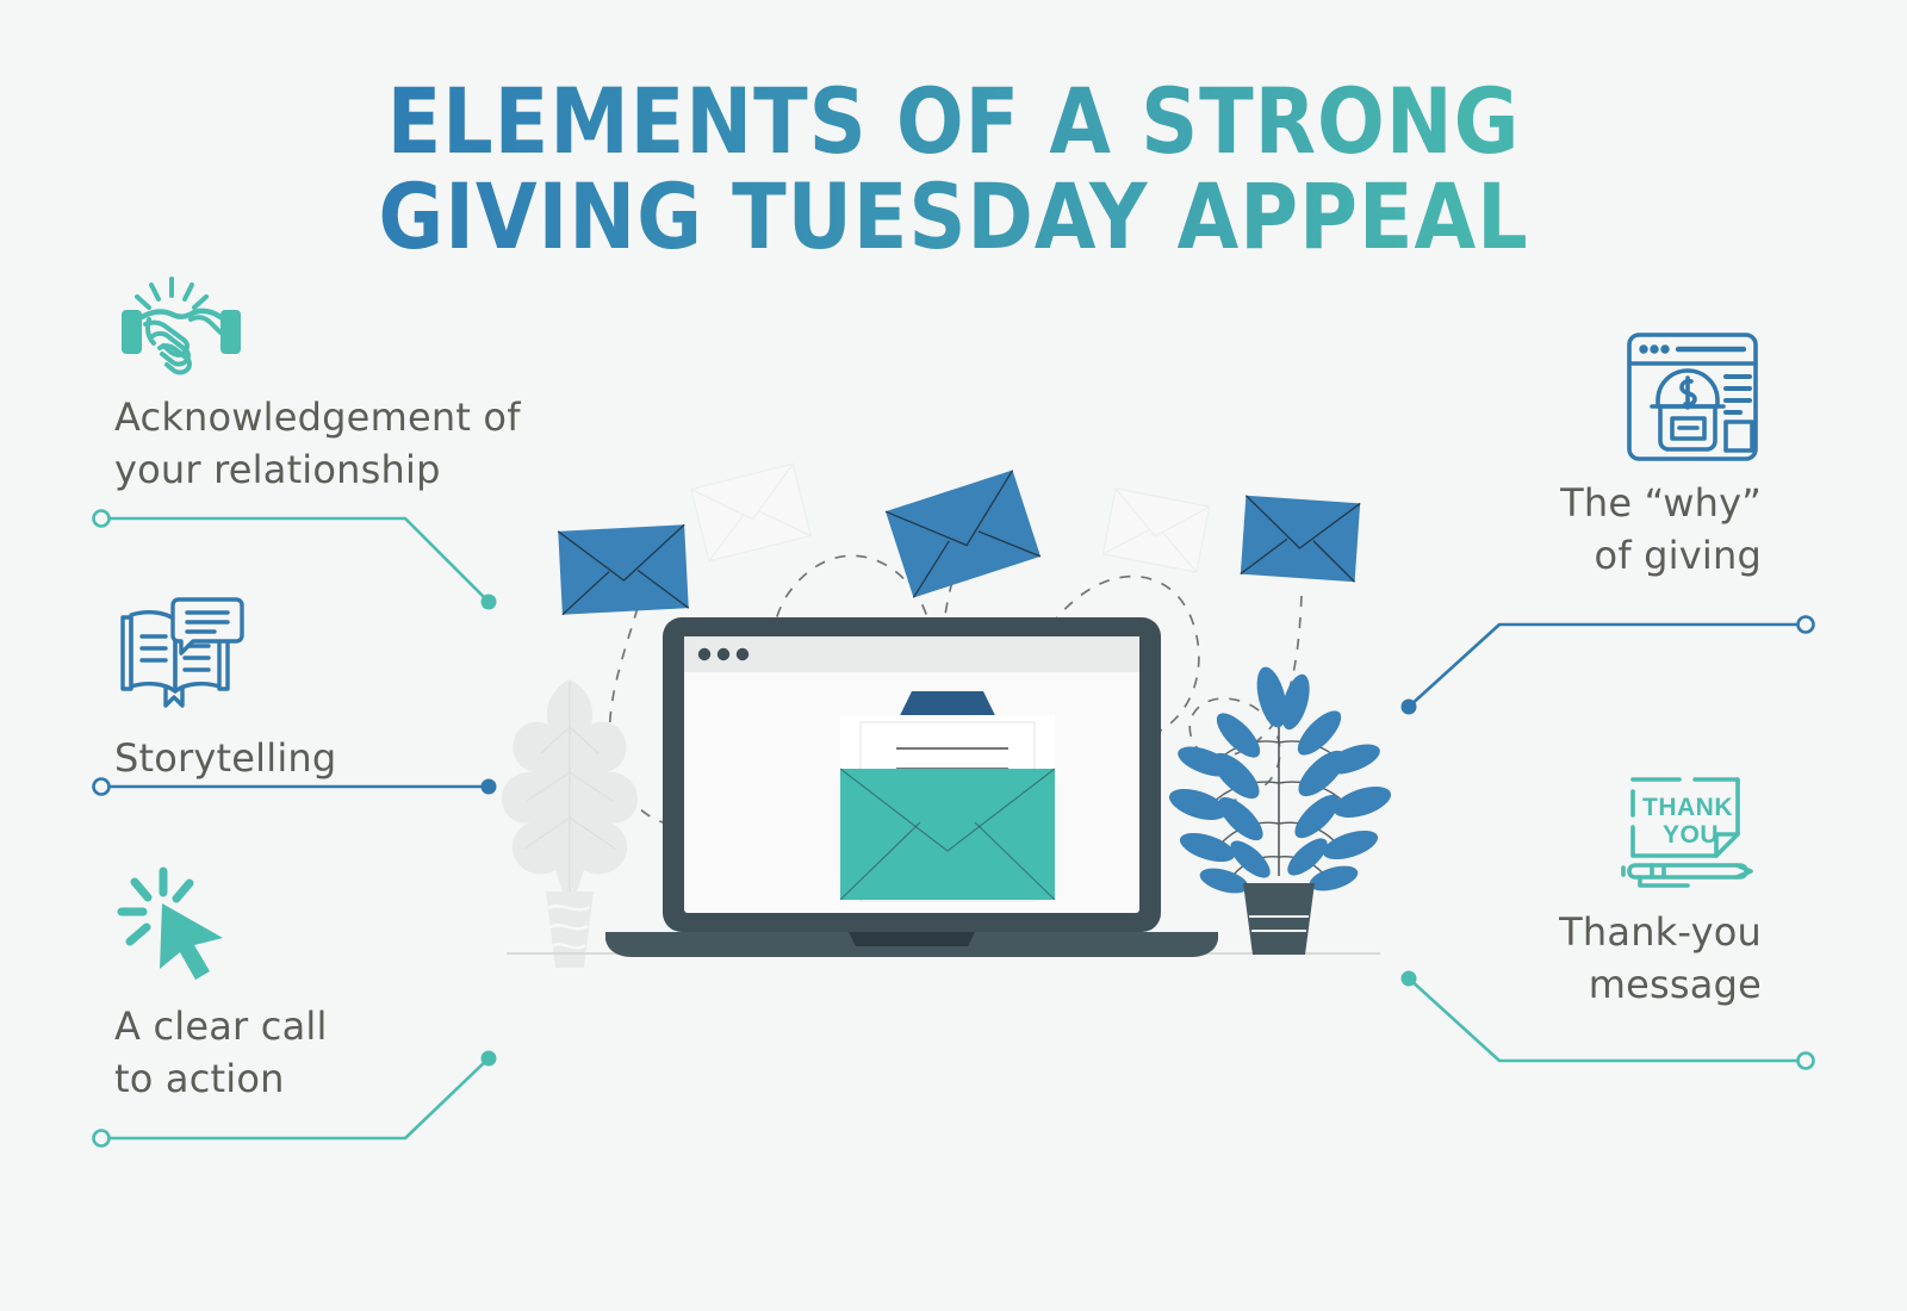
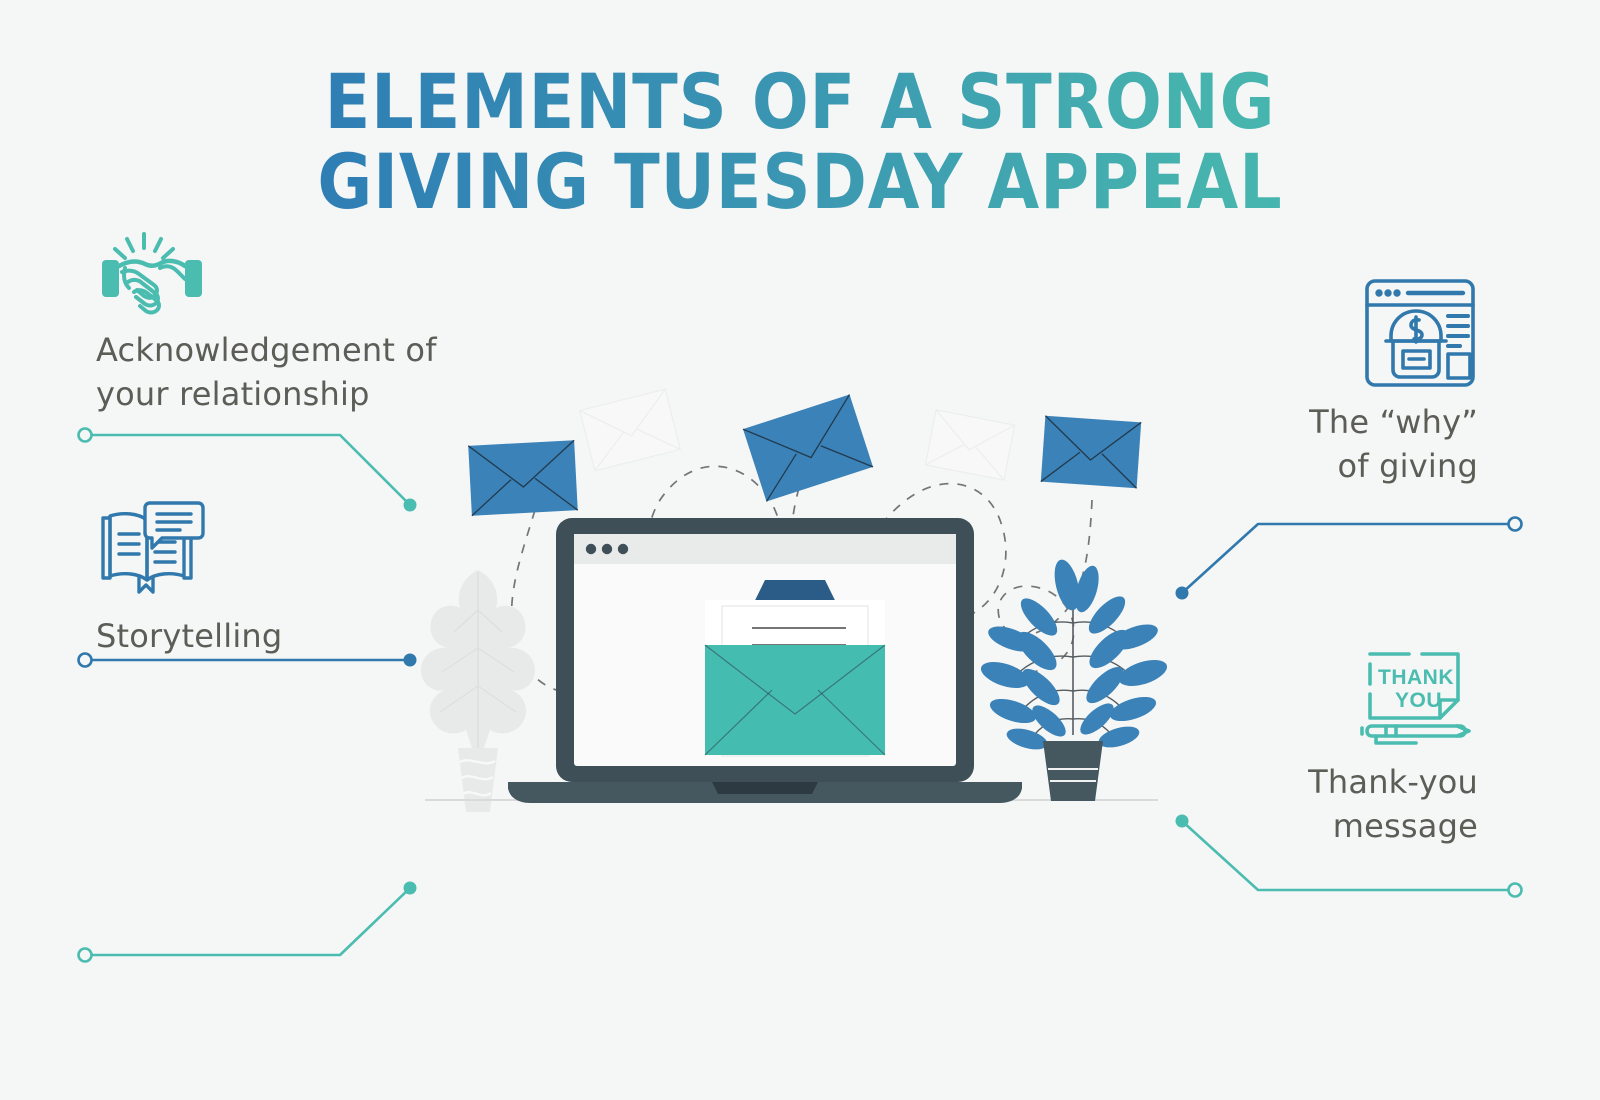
  ELEMENTS OF A STRONG
  GIVING TUESDAY APPEAL
  Acknowledgement of
  your relationship
  Storytelling
- A clear call
- to action
  The “why”
  of giving
  THANK
  YOU
  Thank-you
  message
